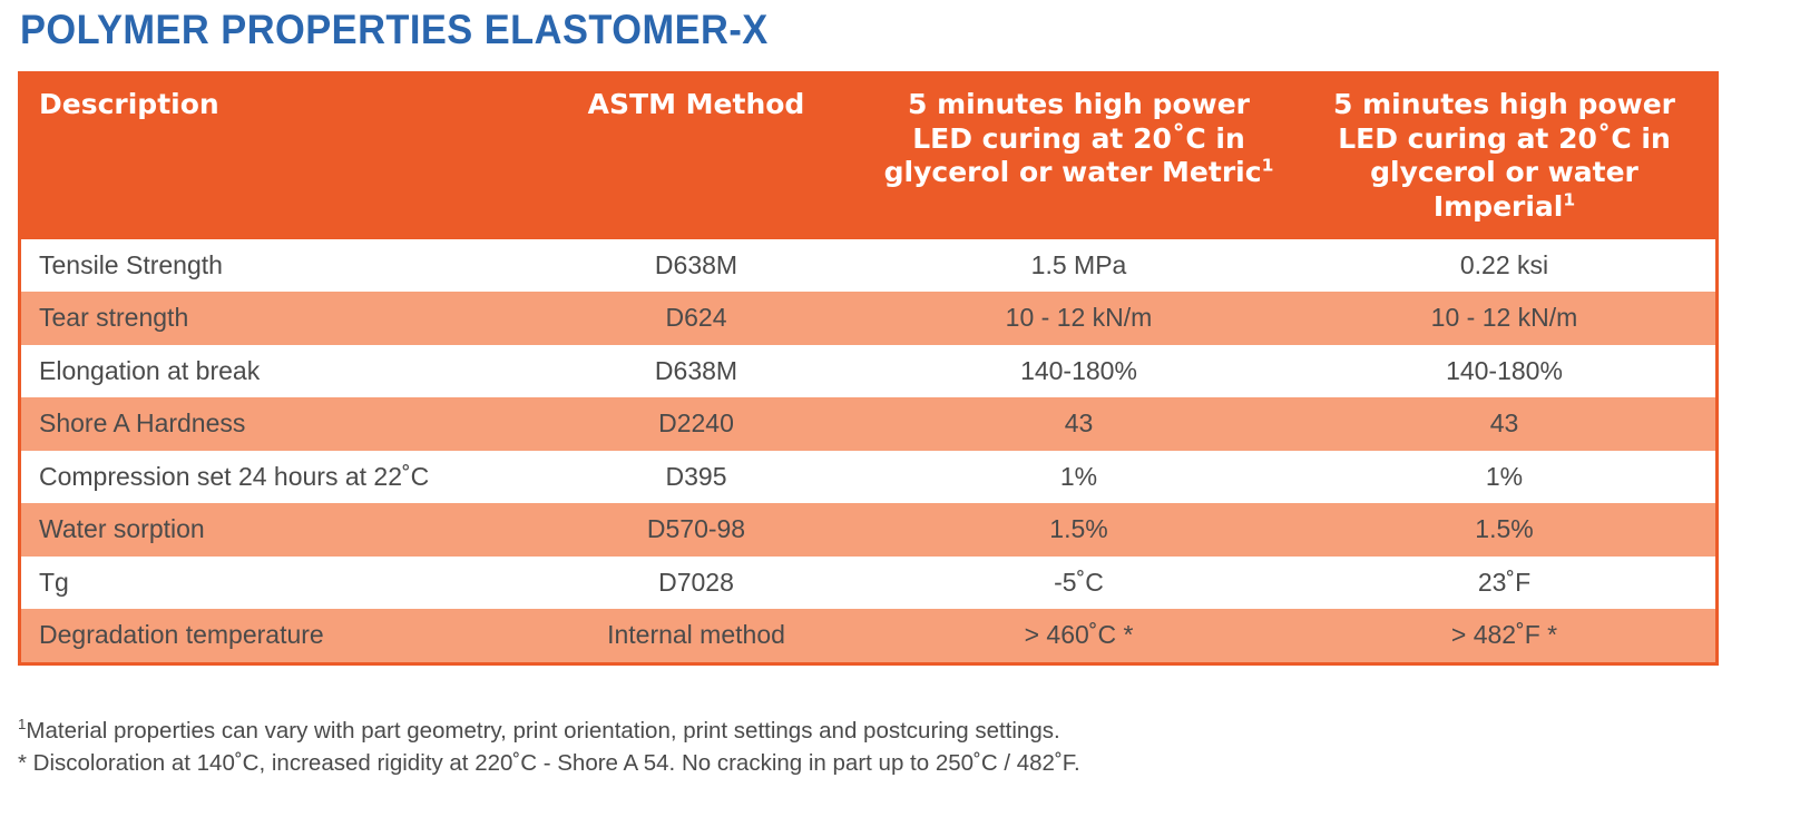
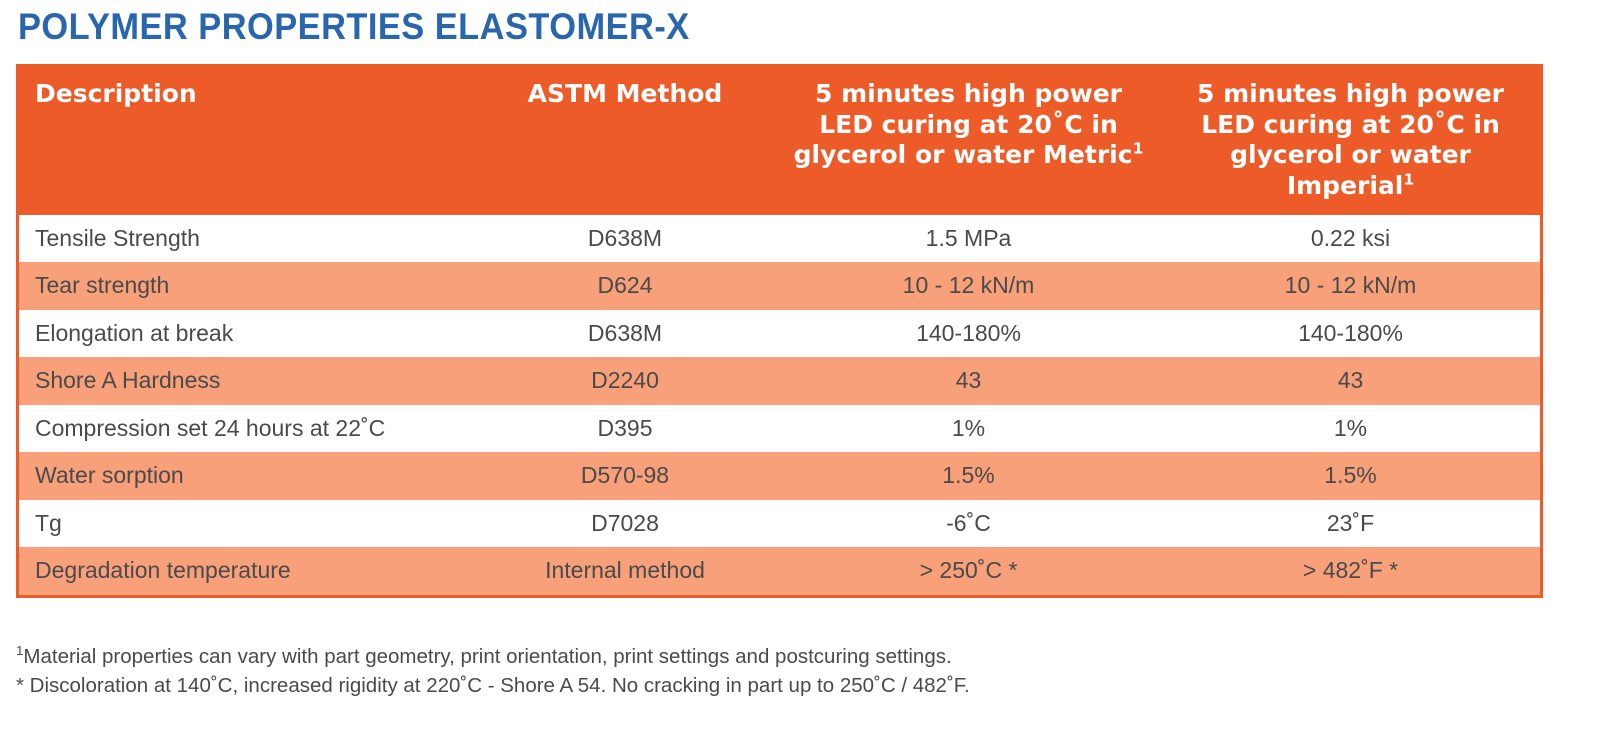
  POLYMER PROPERTIES ELASTOMER-X
  Description	ASTM Method	5 minutes high power LED curing at 20˚C in glycerol or water Metric1	5 minutes high power LED curing at 20˚C in glycerol or water Imperial1
  Tensile Strength	D638M	1.5 MPa	0.22 ksi
  Tear strength	D624	10 - 12 kN/m	10 - 12 kN/m
  Elongation at break	D638M	140-180%	140-180%
  Shore A Hardness	D2240	43	43
  Compression set 24 hours at 22˚C	D395	1%	1%
  Water sorption	D570-98	1.5%	1.5%
- Tg	D7028	-5˚C	23˚F
+ Tg	D7028	-6˚C	23˚F
- Degradation temperature	Internal method	> 460˚C *	> 482˚F *
+ Degradation temperature	Internal method	> 250˚C *	> 482˚F *
  1Material properties can vary with part geometry, print orientation, print settings and postcuring settings.
  * Discoloration at 140˚C, increased rigidity at 220˚C - Shore A 54. No cracking in part up to 250˚C / 482˚F.
